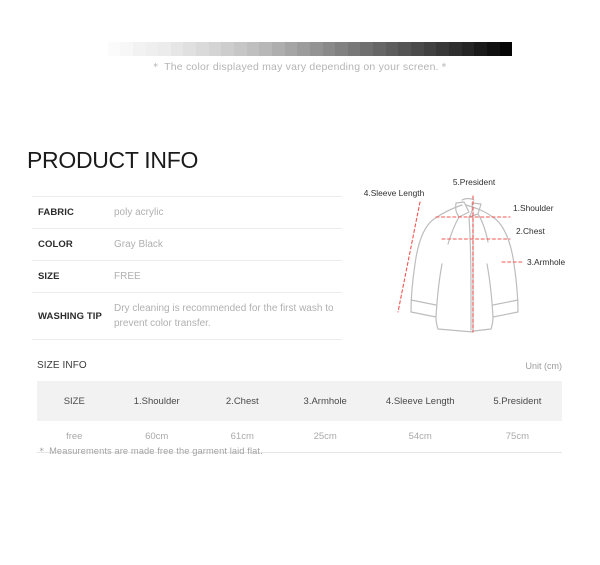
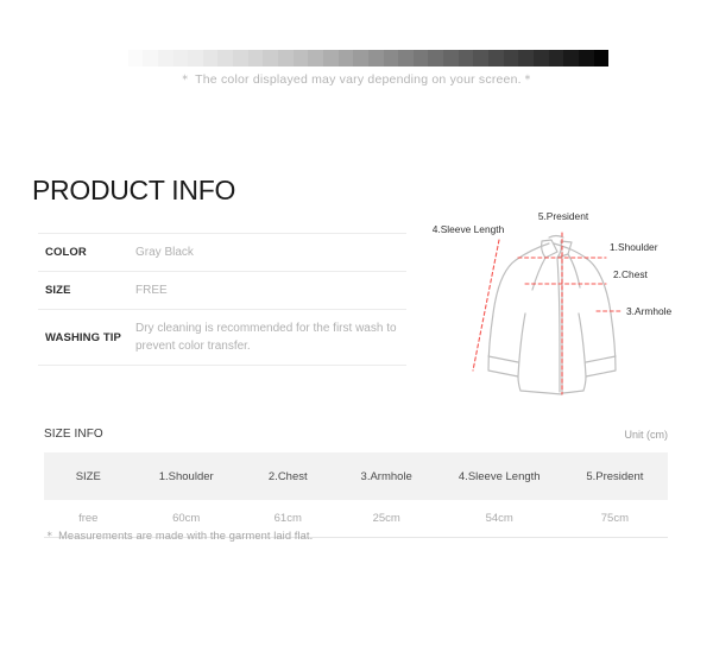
  ＊ The color displayed may vary depending on your screen.＊
  PRODUCT INFO
- FABRIC	poly acrylic
  COLOR	Gray Black
  SIZE	FREE
  WASHING TIP	Dry cleaning is recommended for the first wash to prevent color transfer.
  5.President
  4.Sleeve Length
  1.Shoulder
  2.Chest
  3.Armhole
  SIZE INFO
  Unit (cm)
  SIZE	1.Shoulder	2.Chest	3.Armhole	4.Sleeve Length	5.President
  free	60cm	61cm	25cm	54cm	75cm
- ＊ Measurements are made free the garment laid flat.
+ ＊ Measurements are made with the garment laid flat.
